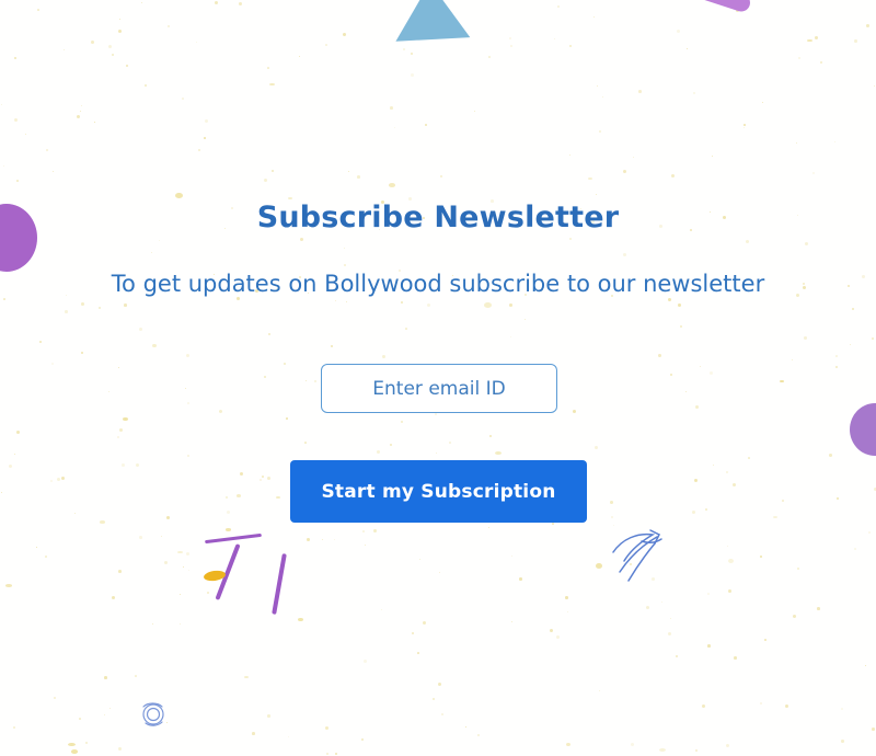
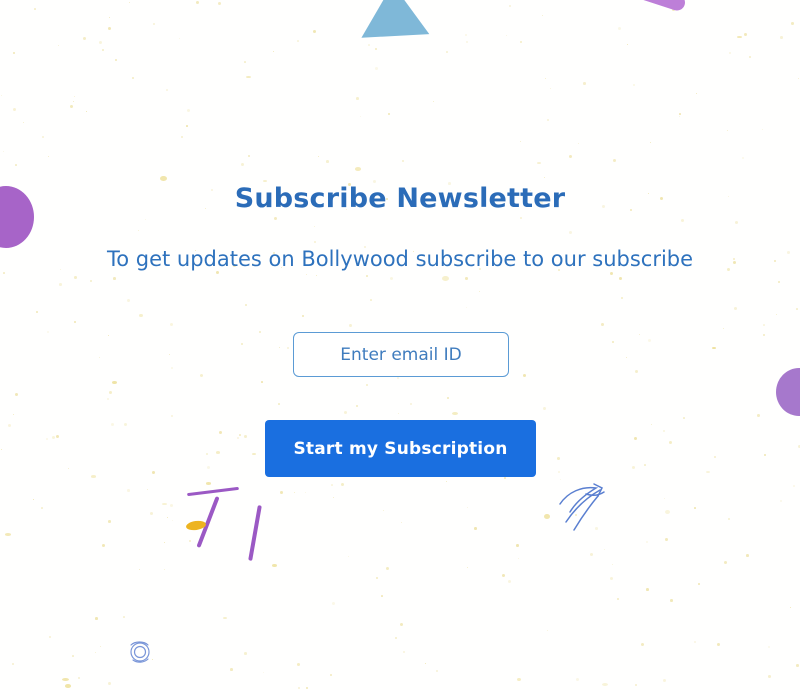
  Subscribe Newsletter
- To get updates on Bollywood subscribe to our newsletter
+ To get updates on Bollywood subscribe to our subscribe
  Enter email ID
  Start my Subscription
